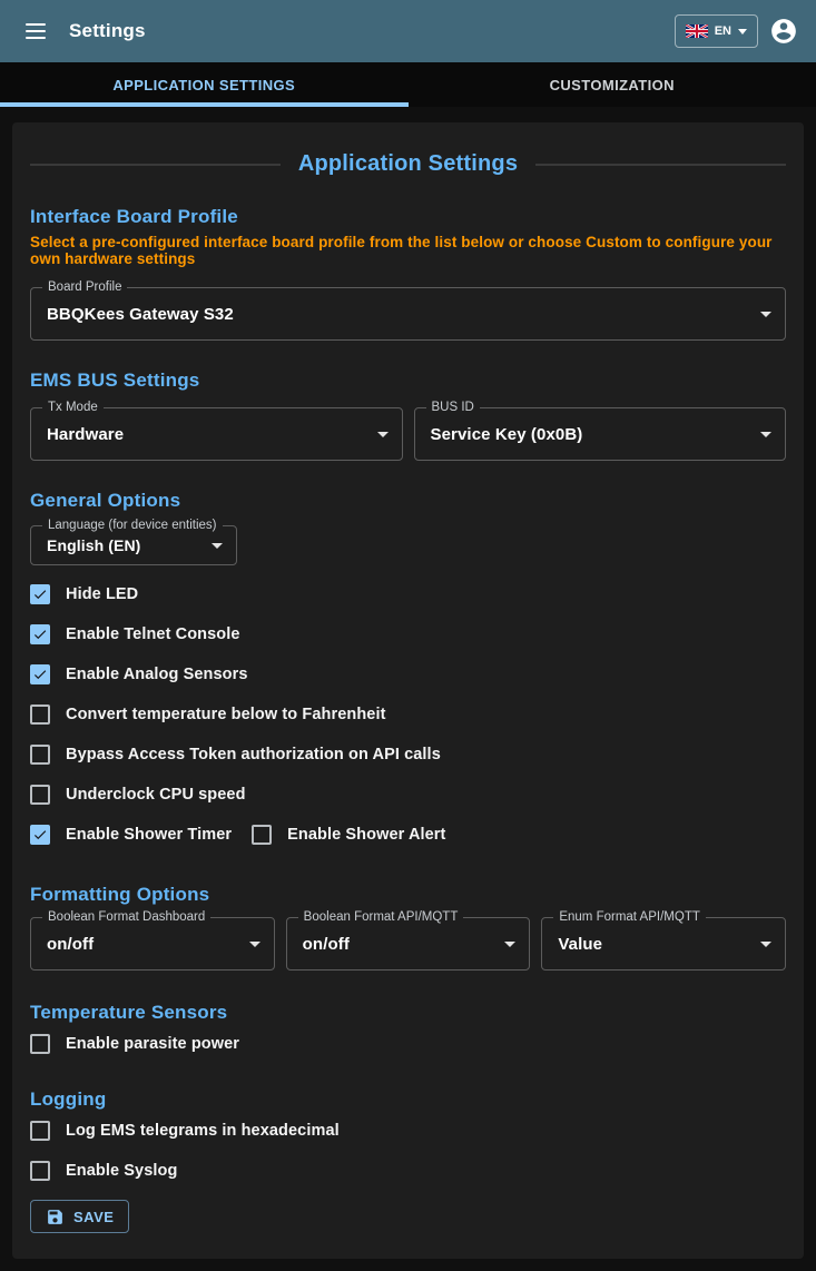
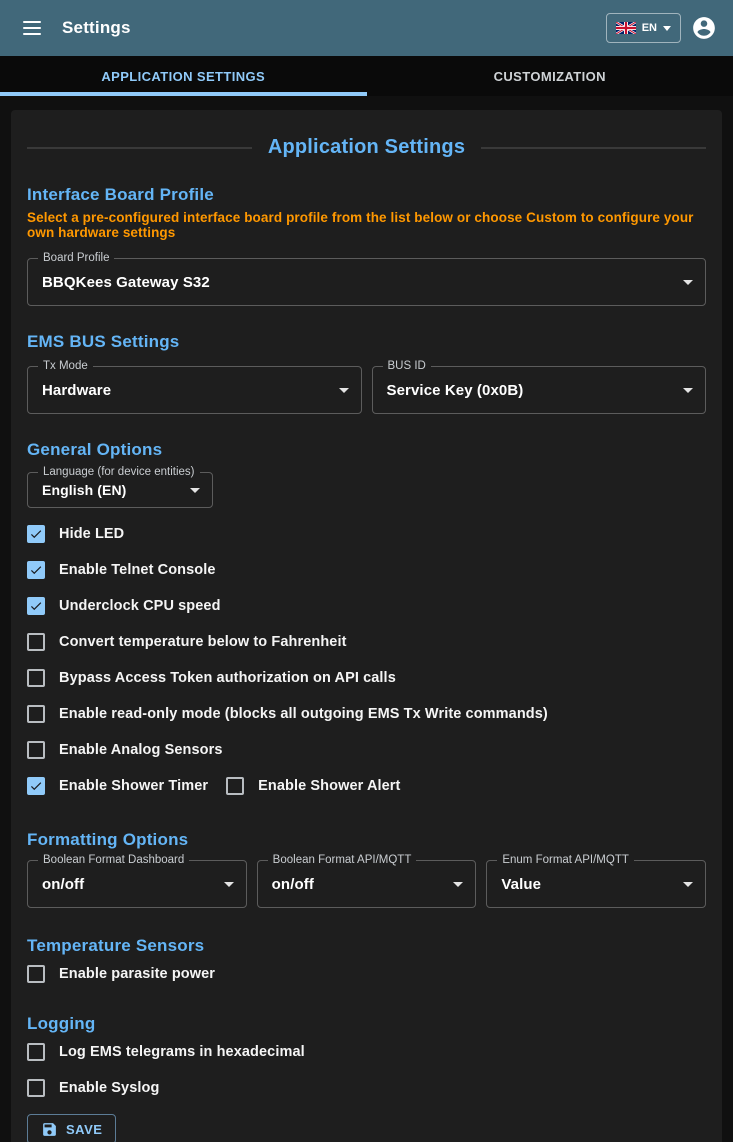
  Settings
  EN
  APPLICATION SETTINGS
  CUSTOMIZATION
  Application Settings
  Interface Board Profile
  Select a pre-configured interface board profile from the list below or choose Custom to configure your own hardware settings
  Board Profile
  BBQKees Gateway S32
  EMS BUS Settings
  Tx Mode
  Hardware
  BUS ID
  Service Key (0x0B)
  General Options
  Language (for device entities)
  English (EN)
  Hide LED
  Enable Telnet Console
- Enable Analog Sensors
+ Underclock CPU speed
  Convert temperature below to Fahrenheit
  Bypass Access Token authorization on API calls
+ Enable read-only mode (blocks all outgoing EMS Tx Write commands)
- Underclock CPU speed
+ Enable Analog Sensors
  Enable Shower Timer
  Enable Shower Alert
  Formatting Options
  Boolean Format Dashboard
  on/off
  Boolean Format API/MQTT
  on/off
  Enum Format API/MQTT
  Value
  Temperature Sensors
  Enable parasite power
  Logging
  Log EMS telegrams in hexadecimal
  Enable Syslog
  SAVE
